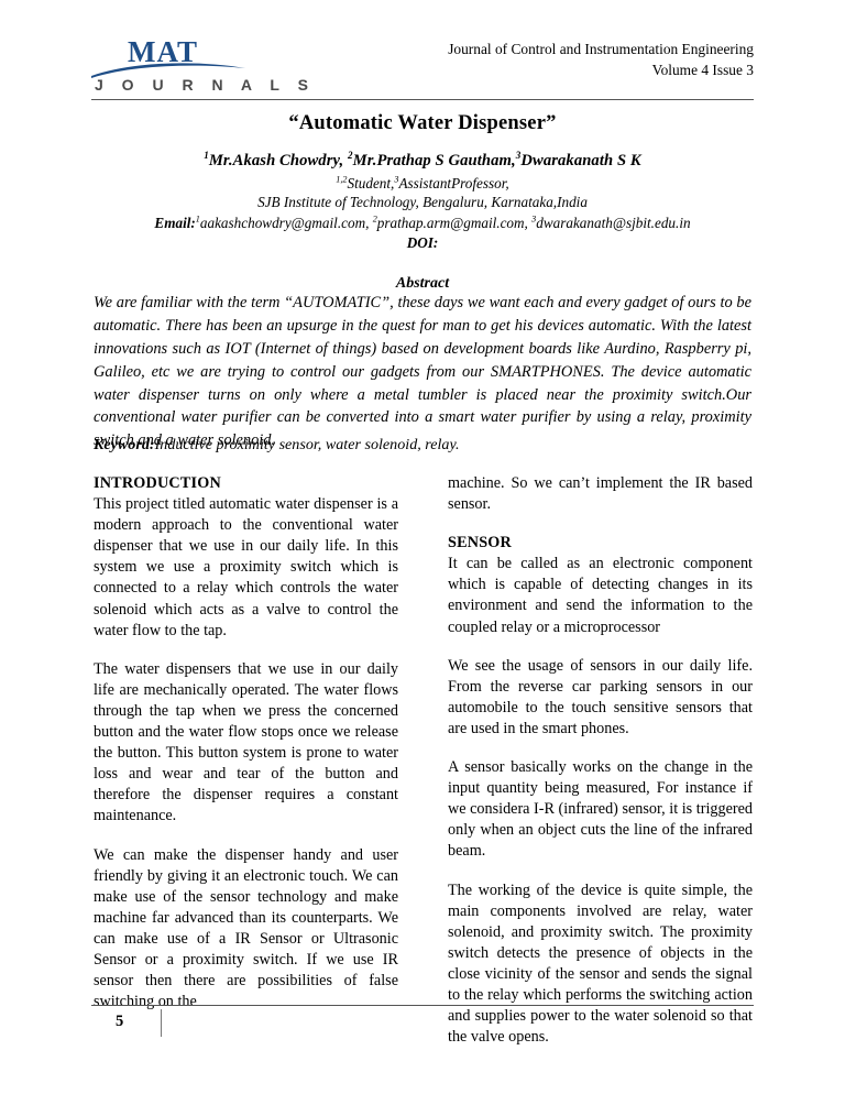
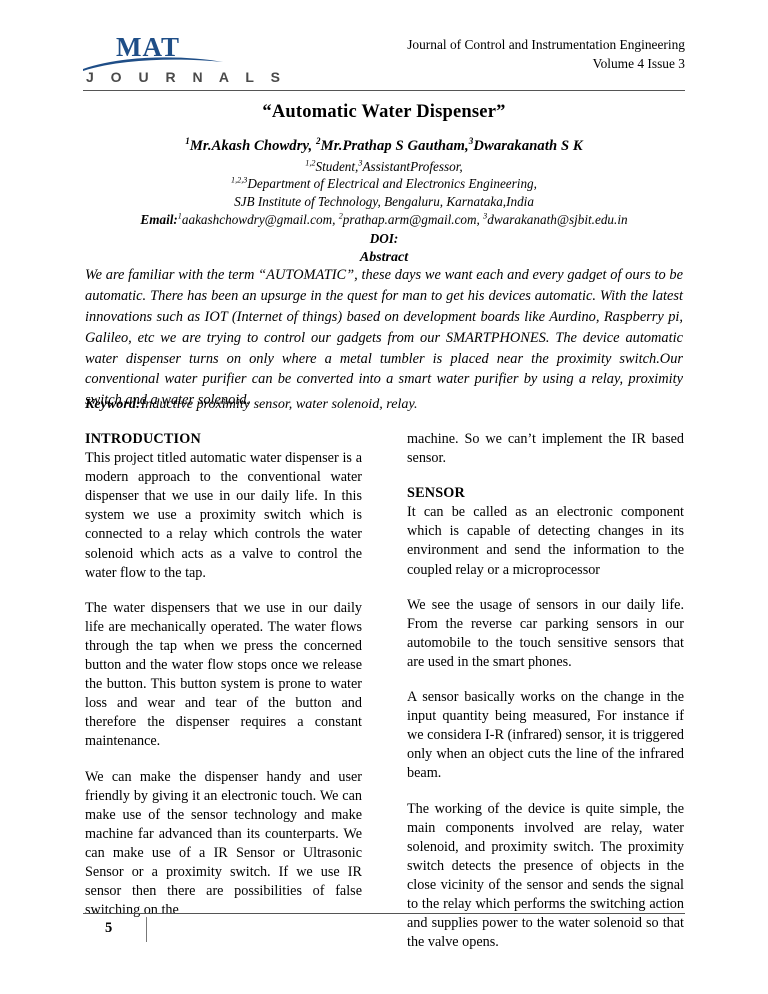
  MAT
  J O U R N A L S
  Journal of Control and Instrumentation Engineering
  Volume 4 Issue 3
  “Automatic Water Dispenser”
  1Mr.Akash Chowdry, 2Mr.Prathap S Gautham,3Dwarakanath S K
  1,2Student,3AssistantProfessor,
+ 1,2,3Department of Electrical and Electronics Engineering,
  SJB Institute of Technology, Bengaluru, Karnataka,India
  Email:1aakashchowdry@gmail.com, 2prathap.arm@gmail.com, 3dwarakanath@sjbit.edu.in
  DOI:
  Abstract
  We are familiar with the term “AUTOMATIC”, these days we want each and every gadget of ours to be automatic. There has been an upsurge in the quest for man to get his devices automatic. With the latest innovations such as IOT (Internet of things) based on development boards like Aurdino, Raspberry pi, Galileo, etc we are trying to control our gadgets from our SMARTPHONES. The device automatic water dispenser turns on only where a metal tumbler is placed near the proximity switch.Our conventional water purifier can be converted into a smart water purifier by using a relay, proximity switch and a water solenoid.
  Keyword:Inductive proximity sensor, water solenoid, relay.
  INTRODUCTION
  This project titled automatic water dispenser is a modern approach to the conventional water dispenser that we use in our daily life. In this system we use a proximity switch which is connected to a relay which controls the water solenoid which acts as a valve to control the water flow to the tap.
  The water dispensers that we use in our daily life are mechanically operated. The water flows through the tap when we press the concerned button and the water flow stops once we release the button. This button system is prone to water loss and wear and tear of the button and therefore the dispenser requires a constant maintenance.
  We can make the dispenser handy and user friendly by giving it an electronic touch. We can make use of the sensor technology and make machine far advanced than its counterparts. We can make use of a IR Sensor or Ultrasonic Sensor or a proximity switch. If we use IR sensor then there are possibilities of false switching on the
  machine. So we can’t implement the IR based sensor.
  SENSOR
  It can be called as an electronic component which is capable of detecting changes in its environment and send the information to the coupled relay or a microprocessor
  We see the usage of sensors in our daily life. From the reverse car parking sensors in our automobile to the touch sensitive sensors that are used in the smart phones.
  A sensor basically works on the change in the input quantity being measured, For instance if we considera I-R (infrared) sensor, it is triggered only when an object cuts the line of the infrared beam.
  The working of the device is quite simple, the main components involved are relay, water solenoid, and proximity switch. The proximity switch detects the presence of objects in the close vicinity of the sensor and sends the signal to the relay which performs the switching action and supplies power to the water solenoid so that the valve opens.
  5
